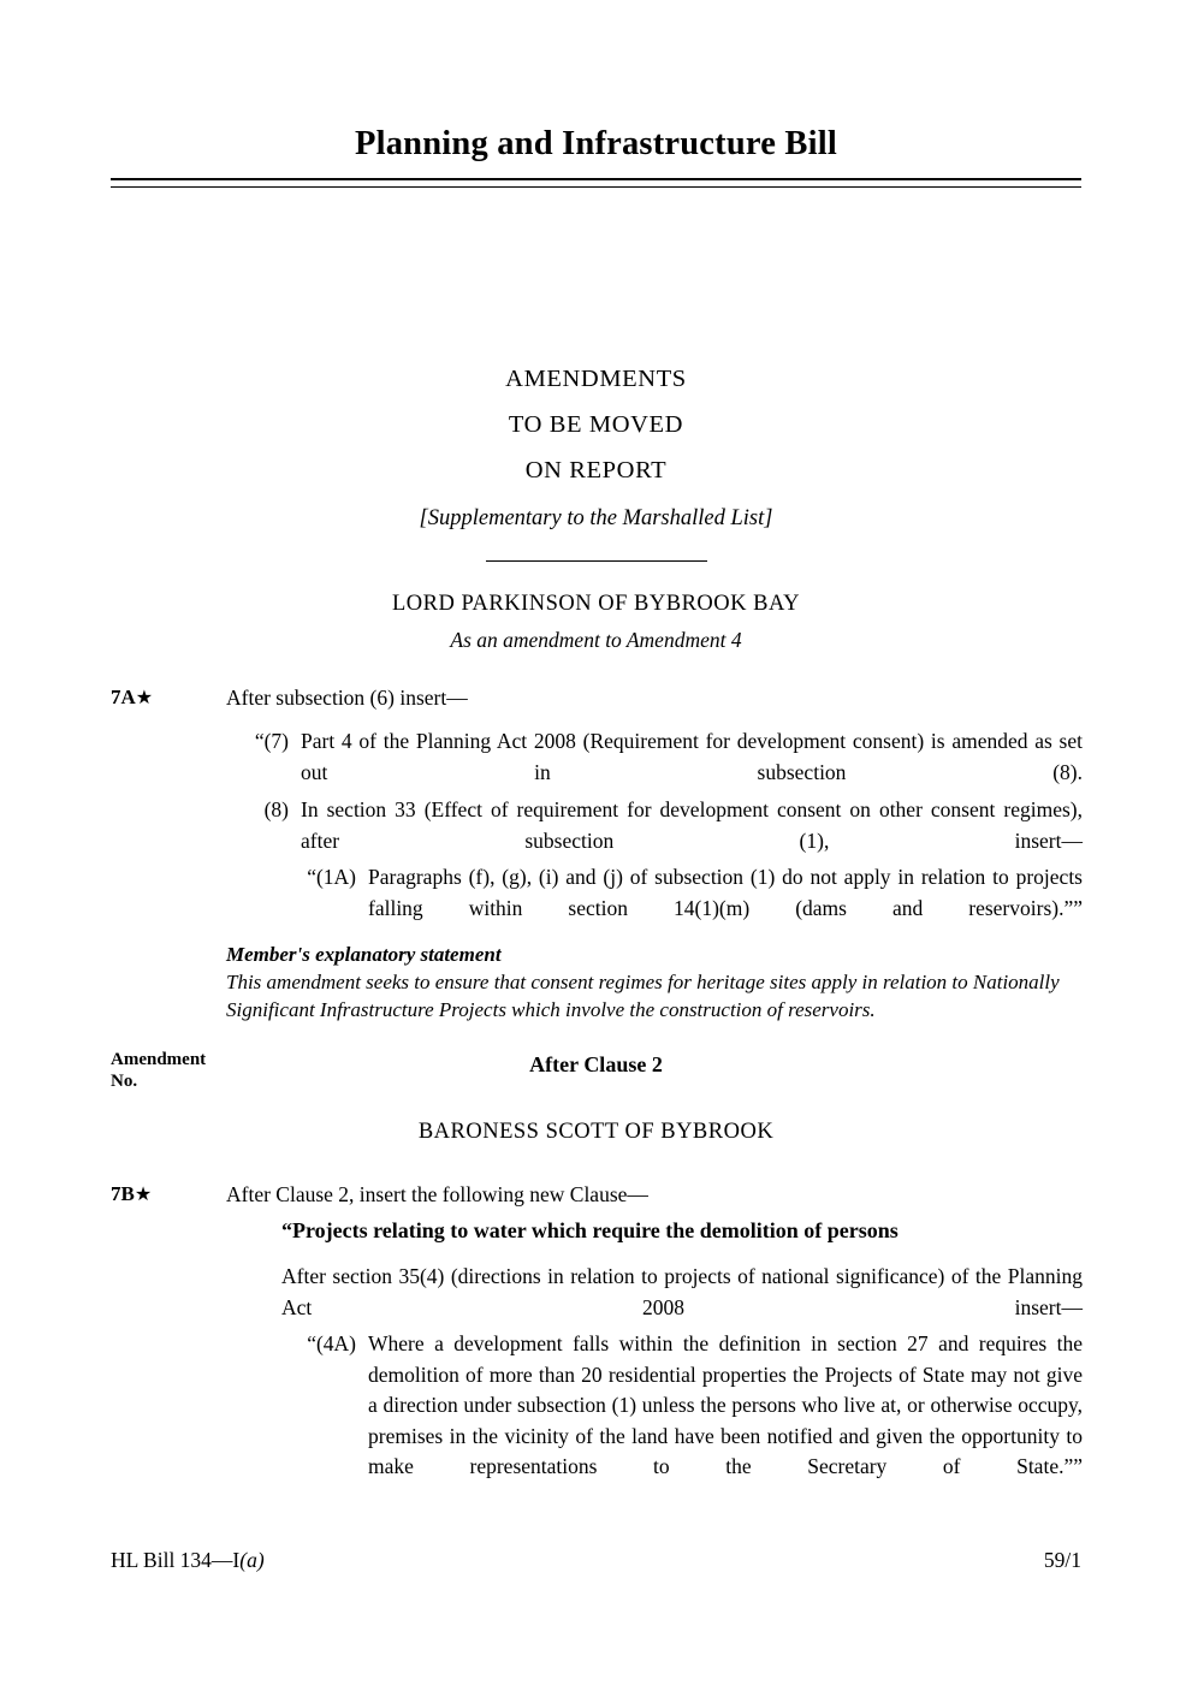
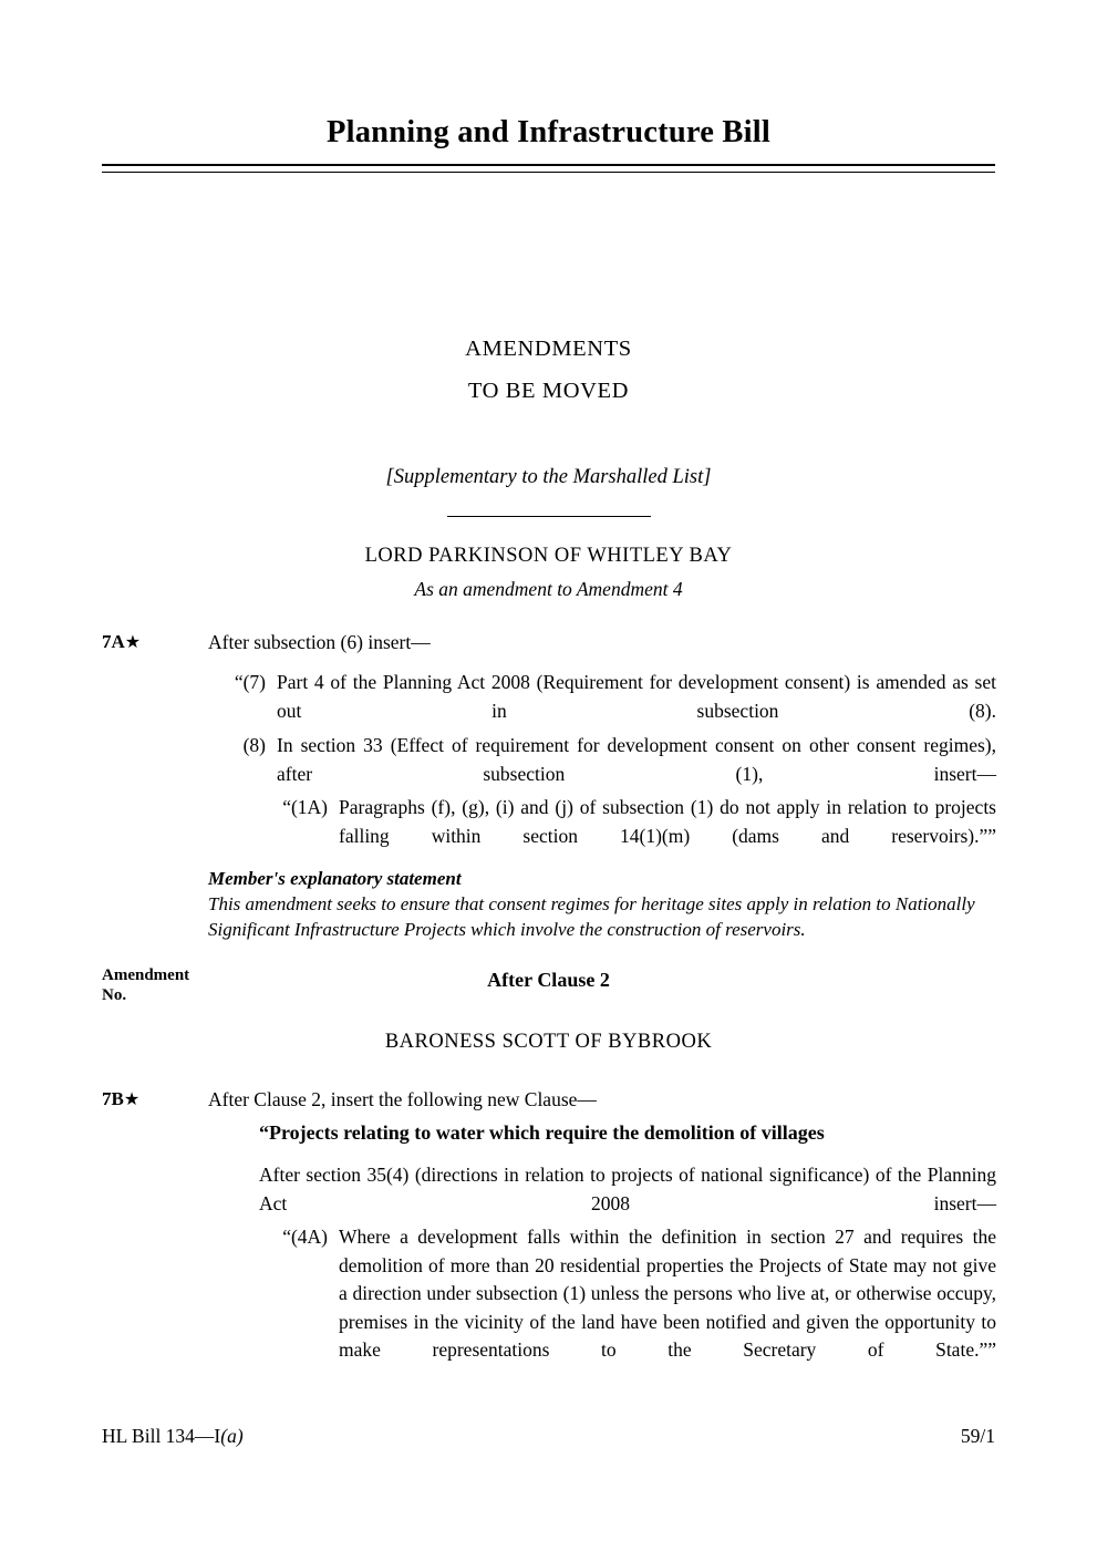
  Planning and Infrastructure Bill
  AMENDMENTS
  TO BE MOVED
- ON REPORT
  [Supplementary to the Marshalled List]
- LORD PARKINSON OF BYBROOK BAY
+ LORD PARKINSON OF WHITLEY BAY
  As an amendment to Amendment 4
  7A★
  After subsection (6) insert—
  “(7)
  Part 4 of the Planning Act 2008 (Requirement for development consent) is amended as set out in subsection (8).
  (8)
  In section 33 (Effect of requirement for development consent on other consent regimes), after subsection (1), insert—
  “(1A)
  Paragraphs (f), (g), (i) and (j) of subsection (1) do not apply in relation to projects falling within section 14(1)(m) (dams and reservoirs).””
  Member's explanatory statement
  This amendment seeks to ensure that consent regimes for heritage sites apply in relation to Nationally Significant Infrastructure Projects which involve the construction of reservoirs.
  Amendment
  No.
  After Clause 2
  BARONESS SCOTT OF BYBROOK
  7B★
  After Clause 2, insert the following new Clause—
- “Projects relating to water which require the demolition of persons
+ “Projects relating to water which require the demolition of villages
  After section 35(4) (directions in relation to projects of national significance) of the Planning Act 2008 insert—
  “(4A)
  Where a development falls within the definition in section 27 and requires the demolition of more than 20 residential properties the Projects of State may not give a direction under subsection (1) unless the persons who live at, or otherwise occupy, premises in the vicinity of the land have been notified and given the opportunity to make representations to the Secretary of State.””
  HL Bill 134—I(a)
  59/1
